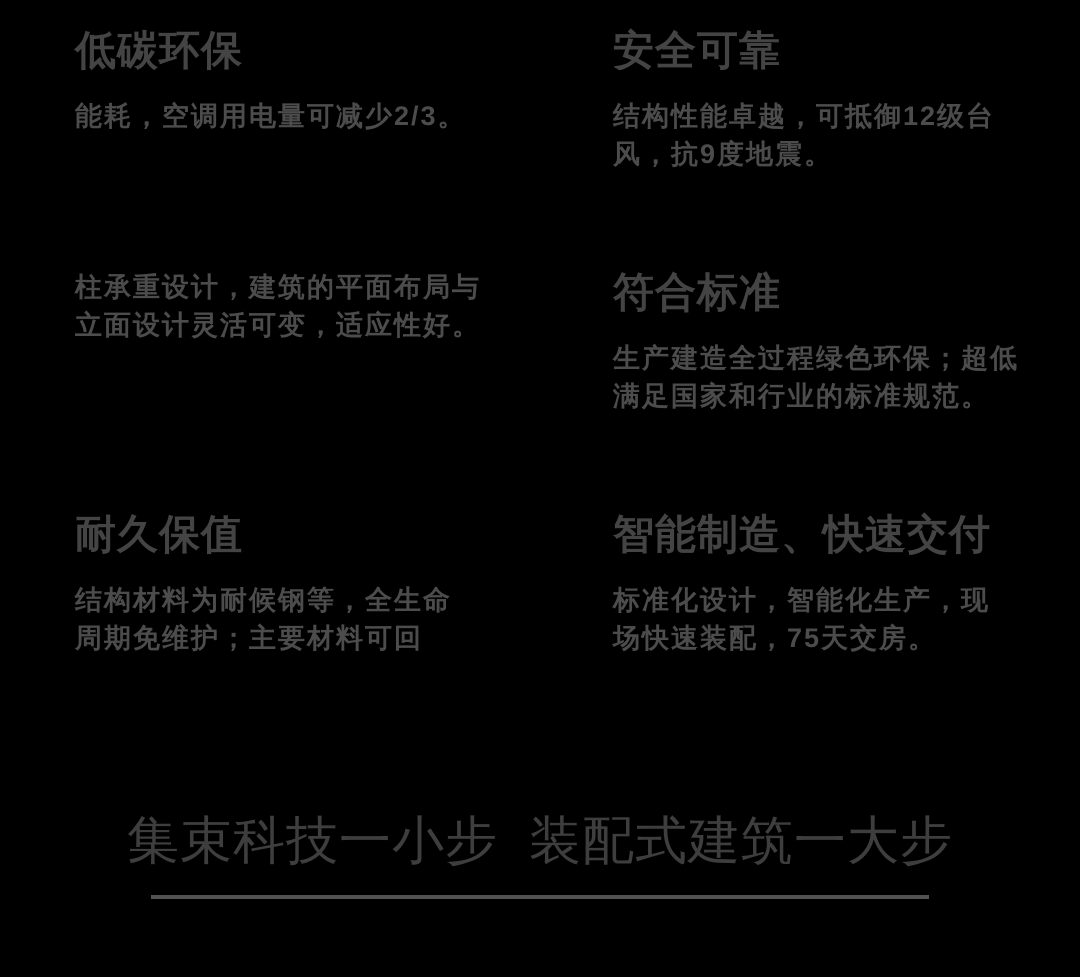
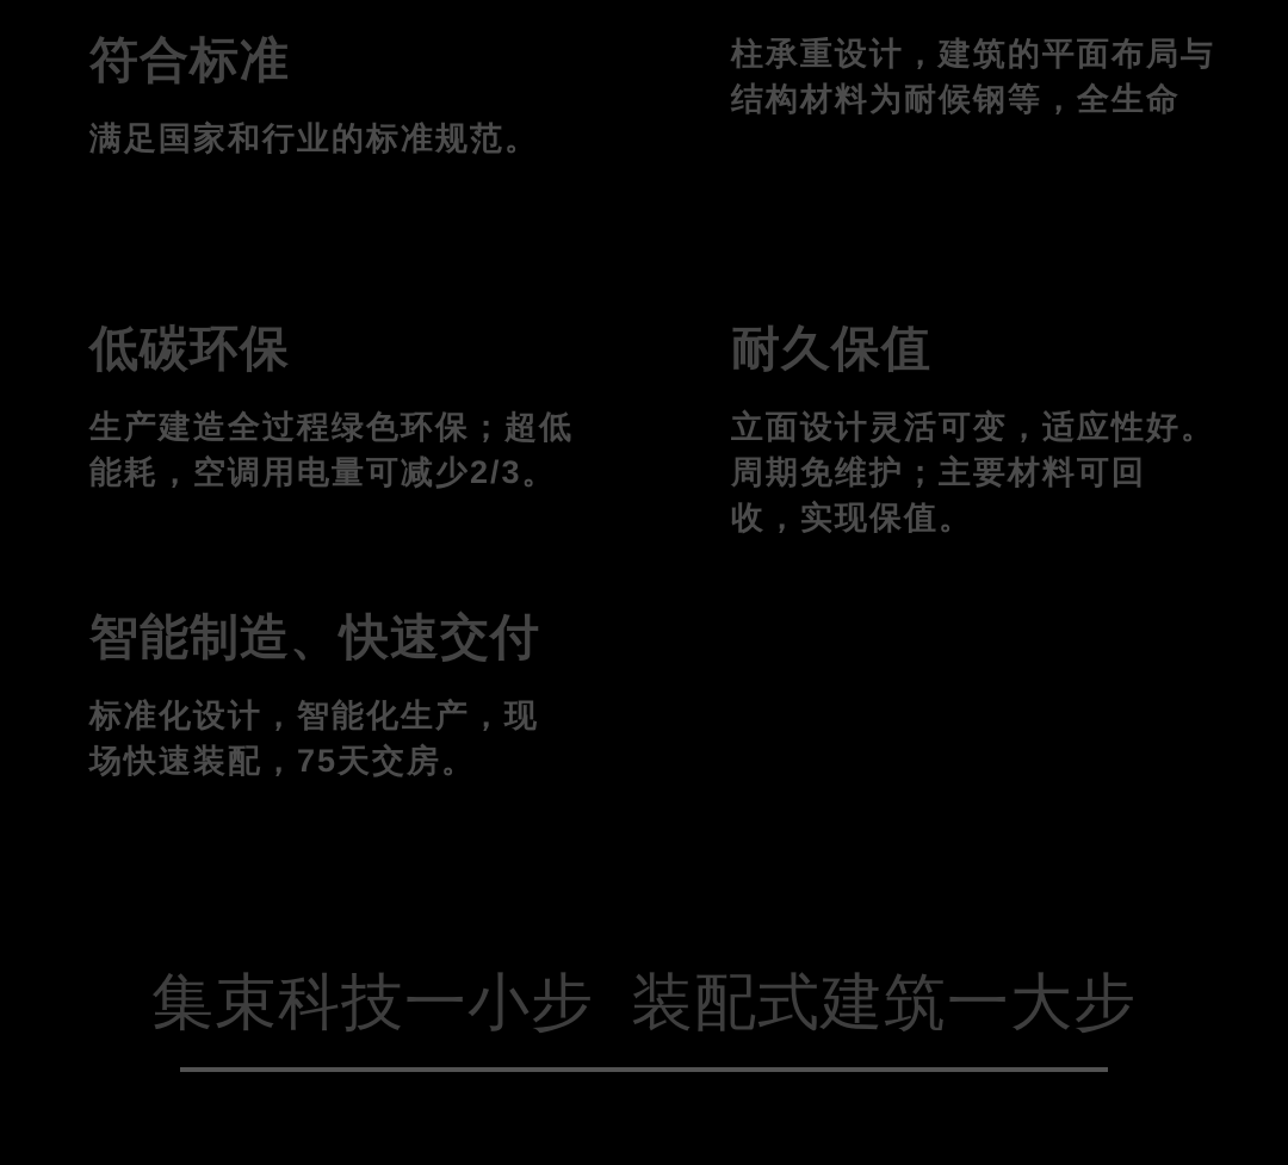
- 低碳环保
+ 符合标准
- 能耗，空调用电量可减少2/3。
+ 满足国家和行业的标准规范。
- 安全可靠
- 结构性能卓越，可抵御12级台
- 风，抗9度地震。
  柱承重设计，建筑的平面布局与
- 立面设计灵活可变，适应性好。
+ 结构材料为耐候钢等，全生命
- 符合标准
+ 低碳环保
  生产建造全过程绿色环保；超低
- 满足国家和行业的标准规范。
+ 能耗，空调用电量可减少2/3。
  耐久保值
- 结构材料为耐候钢等，全生命
+ 立面设计灵活可变，适应性好。
  周期免维护；主要材料可回
+ 收，实现保值。
  智能制造、快速交付
  标准化设计，智能化生产，现
  场快速装配，75天交房。
  集束科技一小步 装配式建筑一大步
